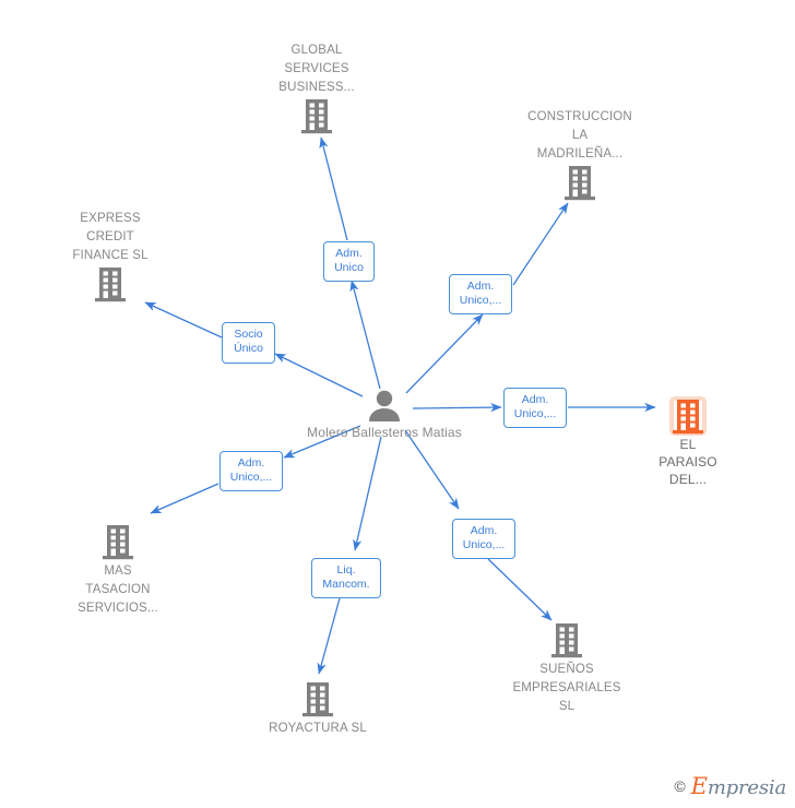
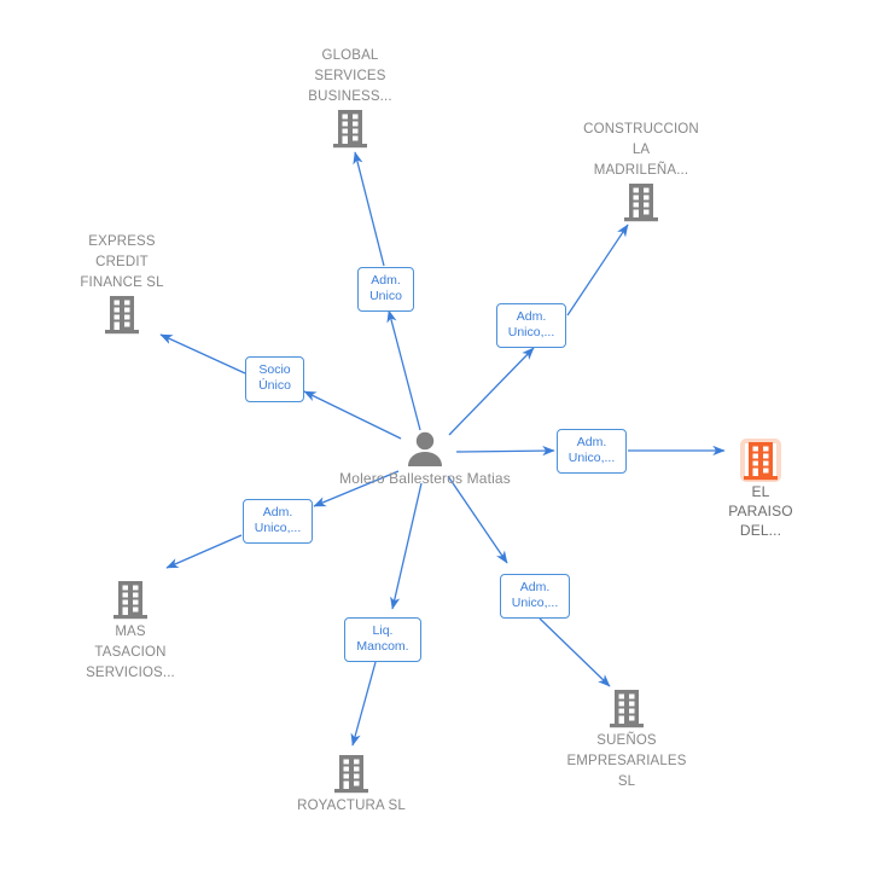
  Molero Ballesteros Matias
  GLOBAL
  SERVICES
  BUSINESS...
  CONSTRUCCION
  LA
  MADRILEÑA...
  EXPRESS
  CREDIT
  FINANCE SL
  EL
  PARAISO
  DEL...
  MAS
  TASACION
  SERVICIOS...
  SUEÑOS
  EMPRESARIALES
  SL
  ROYACTURA SL
  Adm.
  Unico
  Adm.
  Unico,...
  Socio
  Único
  Adm.
  Unico,...
  Adm.
  Unico,...
  Adm.
  Unico,...
  Liq.
  Mancom.
- ©
- Empresia
